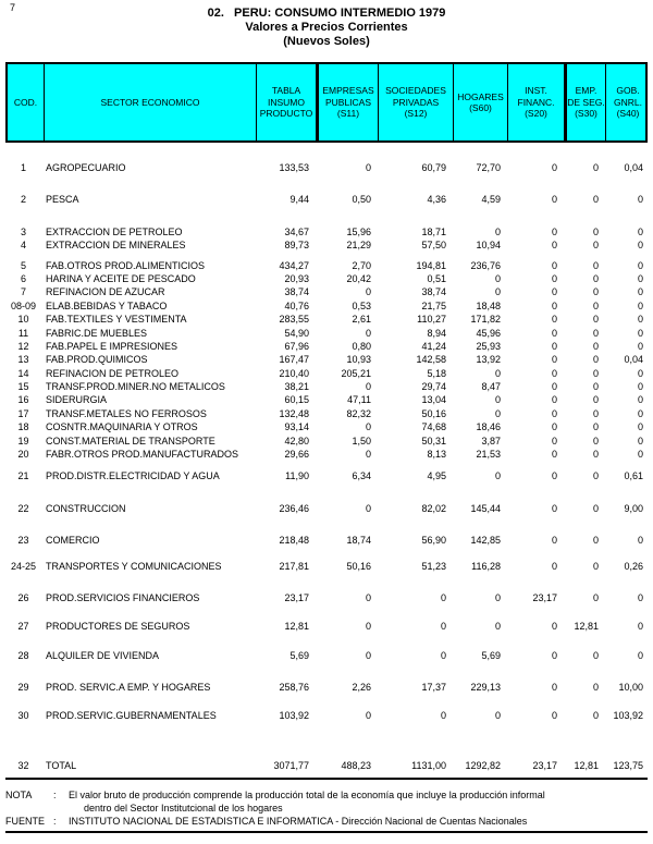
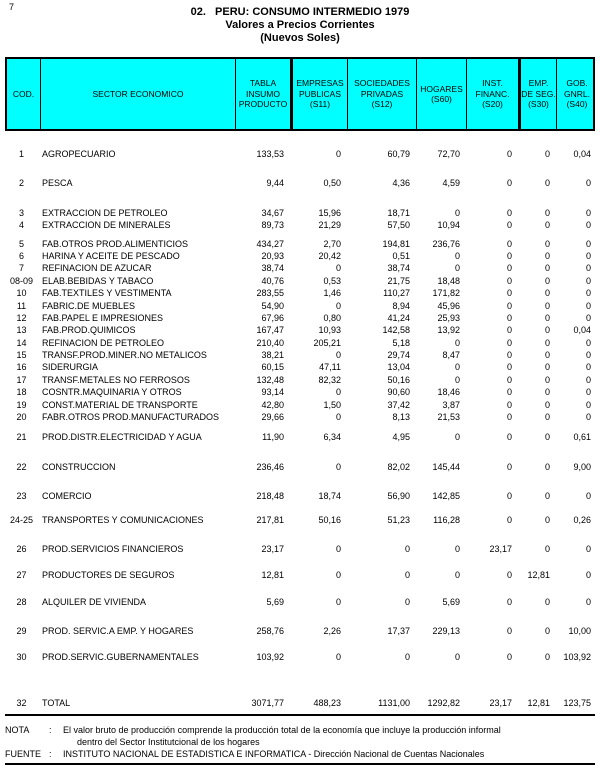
  7
  02. PERU: CONSUMO INTERMEDIO 1979
  Valores a Precios Corrientes
  (Nuevos Soles)
  COD.
  SECTOR ECONOMICO
  TABLA
  INSUMO
  PRODUCTO
  EMPRESAS
  PUBLICAS
  (S11)
  SOCIEDADES
  PRIVADAS
  (S12)
  HOGARES
  (S60)
  INST.
  FINANC.
  (S20)
  EMP.
  DE SEG.
  (S30)
  GOB.
  GNRL.
  (S40)
  1
  AGROPECUARIO
  133,53
  0
  60,79
  72,70
  0
  0
  0,04
  2
  PESCA
  9,44
  0,50
  4,36
  4,59
  0
  0
  0
  3
  EXTRACCION DE PETROLEO
  34,67
  15,96
  18,71
  0
  0
  0
  0
  4
  EXTRACCION DE MINERALES
  89,73
  21,29
  57,50
  10,94
  0
  0
  0
  5
  FAB.OTROS PROD.ALIMENTICIOS
  434,27
  2,70
  194,81
  236,76
  0
  0
  0
  6
  HARINA Y ACEITE DE PESCADO
  20,93
  20,42
  0,51
  0
  0
  0
  0
  7
  REFINACION DE AZUCAR
  38,74
  0
  38,74
  0
  0
  0
  0
  08-09
  ELAB.BEBIDAS Y TABACO
  40,76
  0,53
  21,75
  18,48
  0
  0
  0
  10
  FAB.TEXTILES Y VESTIMENTA
  283,55
- 2,61
+ 1,46
  110,27
  171,82
  0
  0
  0
  11
  FABRIC.DE MUEBLES
  54,90
  0
  8,94
  45,96
  0
  0
  0
  12
  FAB.PAPEL E IMPRESIONES
  67,96
  0,80
  41,24
  25,93
  0
  0
  0
  13
  FAB.PROD.QUIMICOS
  167,47
  10,93
  142,58
  13,92
  0
  0
  0,04
  14
  REFINACION DE PETROLEO
  210,40
  205,21
  5,18
  0
  0
  0
  0
  15
  TRANSF.PROD.MINER.NO METALICOS
  38,21
  0
  29,74
  8,47
  0
  0
  0
  16
  SIDERURGIA
  60,15
  47,11
  13,04
  0
  0
  0
  0
  17
  TRANSF.METALES NO FERROSOS
  132,48
  82,32
  50,16
  0
  0
  0
  0
  18
  COSNTR.MAQUINARIA Y OTROS
  93,14
  0
- 74,68
+ 90,60
  18,46
  0
  0
  0
  19
  CONST.MATERIAL DE TRANSPORTE
  42,80
  1,50
- 50,31
+ 37,42
  3,87
  0
  0
  0
  20
  FABR.OTROS PROD.MANUFACTURADOS
  29,66
  0
  8,13
  21,53
  0
  0
  0
  21
  PROD.DISTR.ELECTRICIDAD Y AGUA
  11,90
  6,34
  4,95
  0
  0
  0
  0,61
  22
  CONSTRUCCION
  236,46
  0
  82,02
  145,44
  0
  0
  9,00
  23
  COMERCIO
  218,48
  18,74
  56,90
  142,85
  0
  0
  0
  24-25
  TRANSPORTES Y COMUNICACIONES
  217,81
  50,16
  51,23
  116,28
  0
  0
  0,26
  26
  PROD.SERVICIOS FINANCIEROS
  23,17
  0
  0
  0
  23,17
  0
  0
  27
  PRODUCTORES DE SEGUROS
  12,81
  0
  0
  0
  0
  12,81
  0
  28
  ALQUILER DE VIVIENDA
  5,69
  0
  0
  5,69
  0
  0
  0
  29
  PROD. SERVIC.A EMP. Y HOGARES
  258,76
  2,26
  17,37
  229,13
  0
  0
  10,00
  30
  PROD.SERVIC.GUBERNAMENTALES
  103,92
  0
  0
  0
  0
  0
  103,92
  32
  TOTAL
  3071,77
  488,23
  1131,00
  1292,82
  23,17
  12,81
  123,75
  NOTA
  :
  El valor bruto de producción comprende la producción total de la economía que incluye la producción informal
  dentro del Sector Institutcional de los hogares
  FUENTE
  :
  INSTITUTO NACIONAL DE ESTADISTICA E INFORMATICA - Dirección Nacional de Cuentas Nacionales
